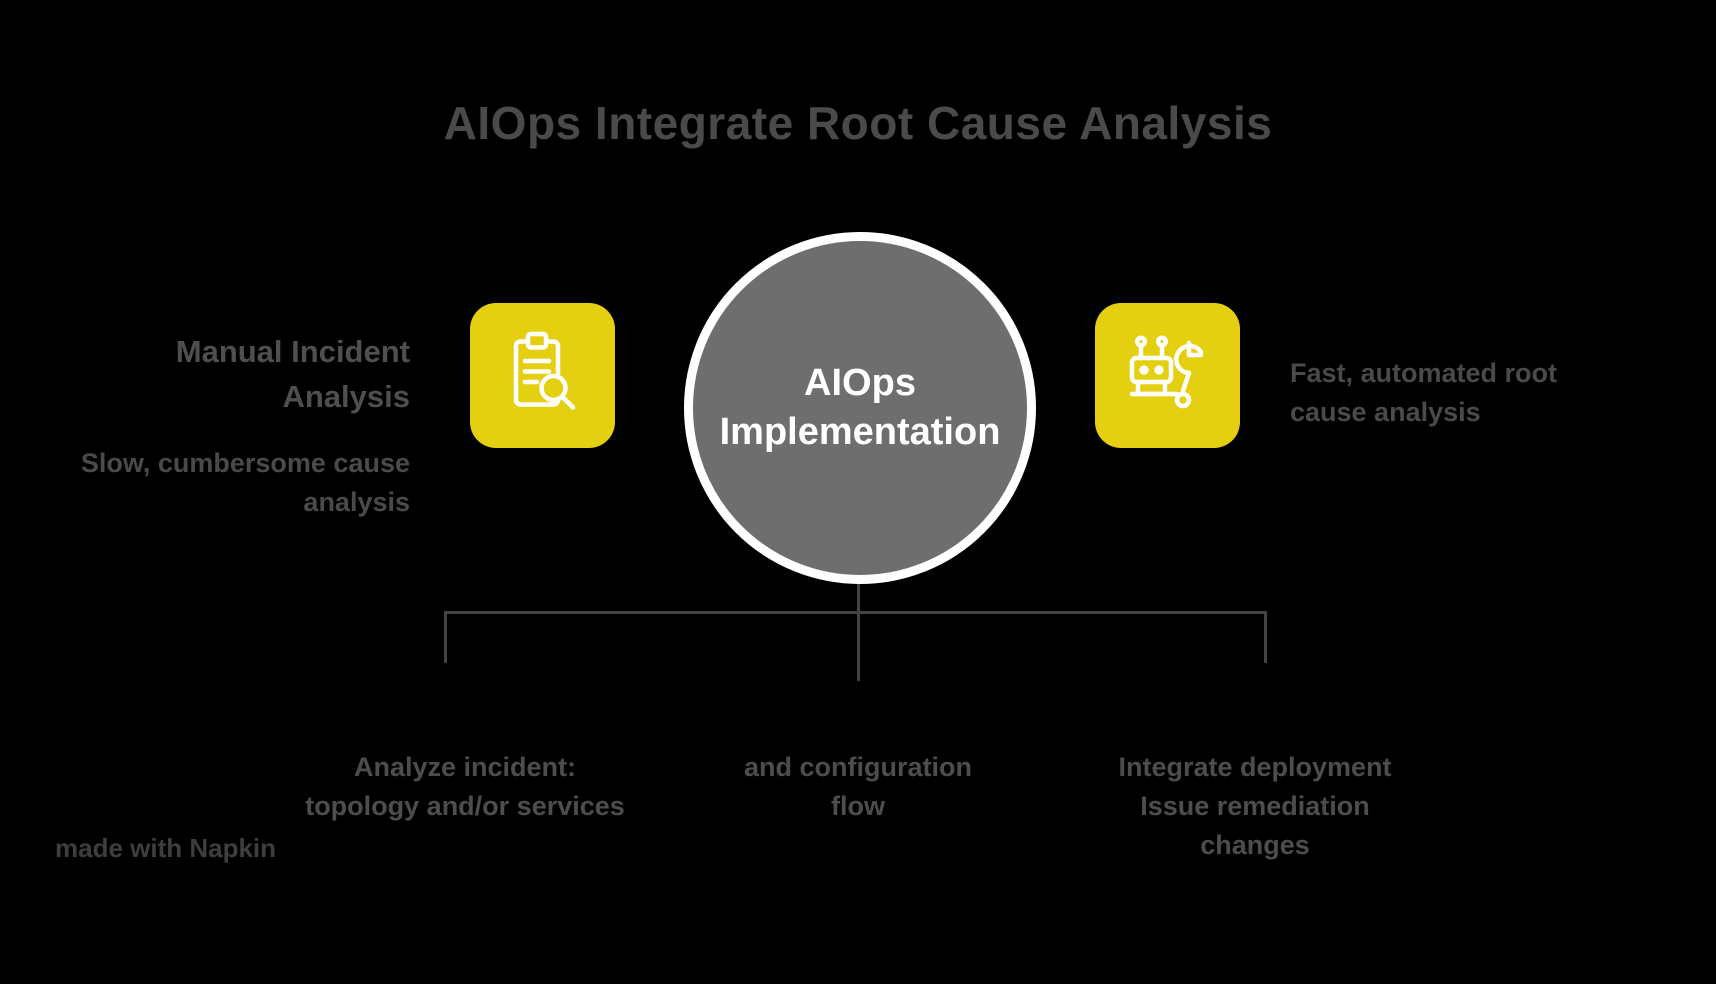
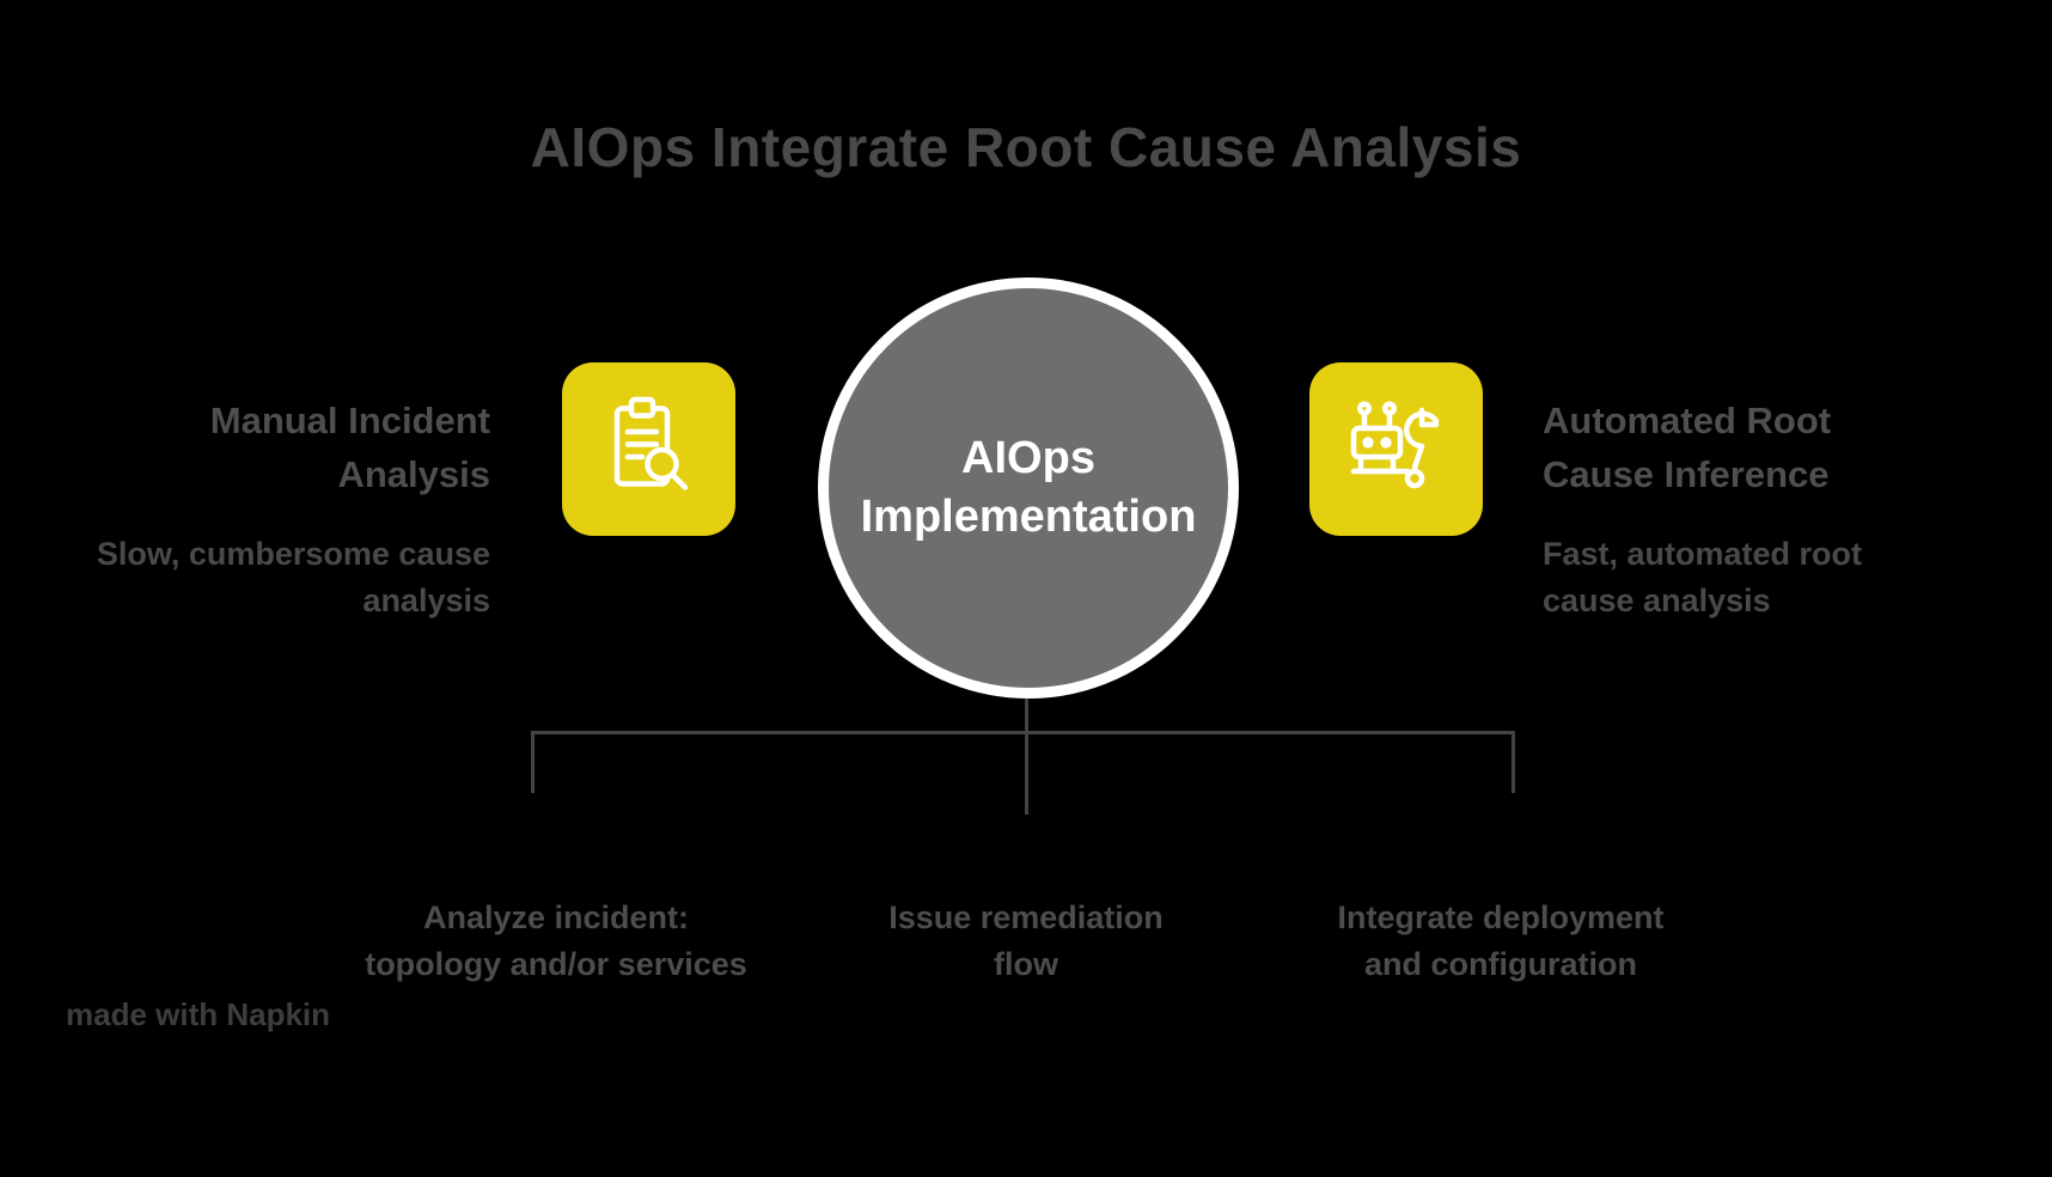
  AIOps Integrate Root Cause Analysis
  AIOps
  Implementation
  Manual Incident
  Analysis
  Slow, cumbersome cause
  analysis
+ Automated Root
+ Cause Inference
  Fast, automated root
  cause analysis
  Analyze incident:
  topology and/or services
- and configuration
+ Issue remediation
  flow
  Integrate deployment
- Issue remediation
+ and configuration
- changes
  made with Napkin
